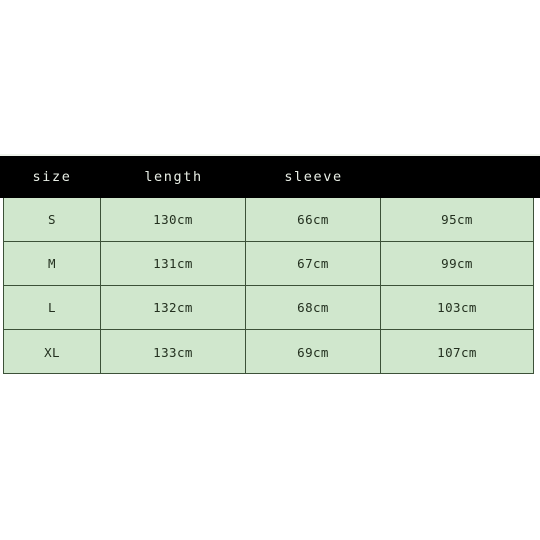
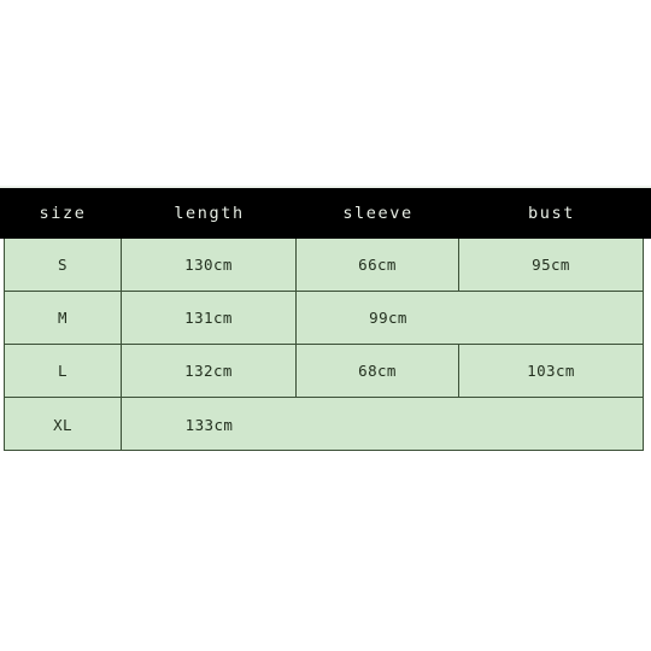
  size
  length
  sleeve
+ bust
  S
  130cm
  66cm
  95cm
  M
  131cm
- 67cm
  99cm
  L
  132cm
  68cm
  103cm
  XL
  133cm
- 69cm
- 107cm
